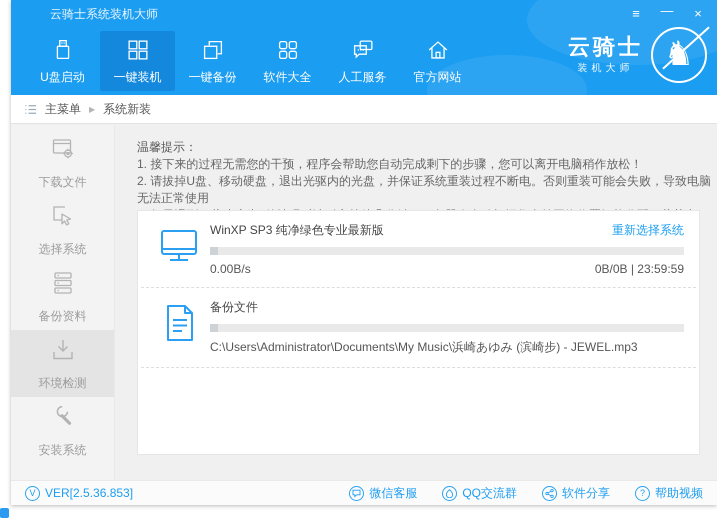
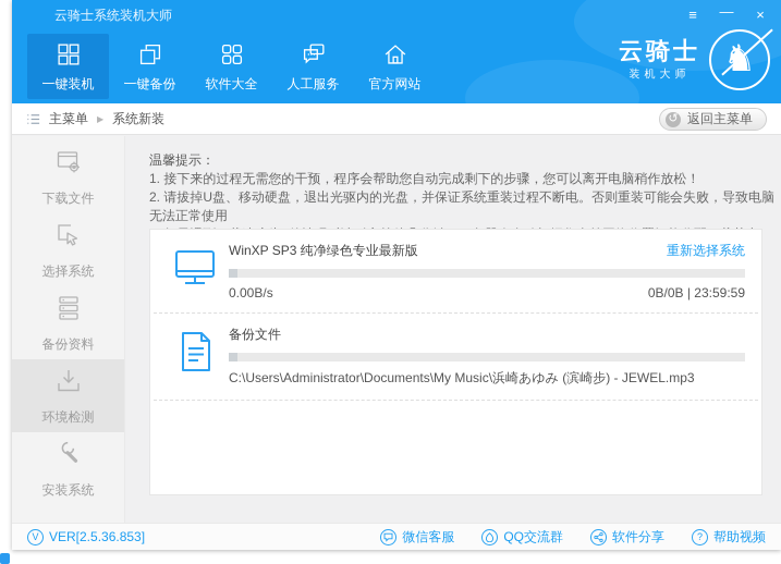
  云骑士系统装机大师
  ≡
  —
  ×
- U盘启动
  一键装机
  一键备份
  软件大全
  人工服务
  官方网站
  云骑士
  装机大师
  ♞
  主菜单
  ▶
  系统新装
+ ↺
+ 返回主菜单
  下载文件
  选择系统
  备份资料
  环境检测
  安装系统
  温馨提示：
  1. 接下来的过程无需您的干预，程序会帮助您自动完成剩下的步骤，您可以离开电脑稍作放松！
  2. 请拔掉U盘、移动硬盘，退出光驱内的光盘，并保证系统重装过程不断电。否则重装可能会失败，导致电脑无法正常使用
  WinXP SP3 纯净绿色专业最新版
  重新选择系统
  0.00B/s
  0B/0B | 23:59:59
  备份文件
  C:\Users\Administrator\Documents\My Music\浜崎あゆみ (滨崎步) - JEWEL.mp3
  V
  VER[2.5.36.853]
  微信客服
  QQ交流群
  软件分享
  ?
  帮助视频
